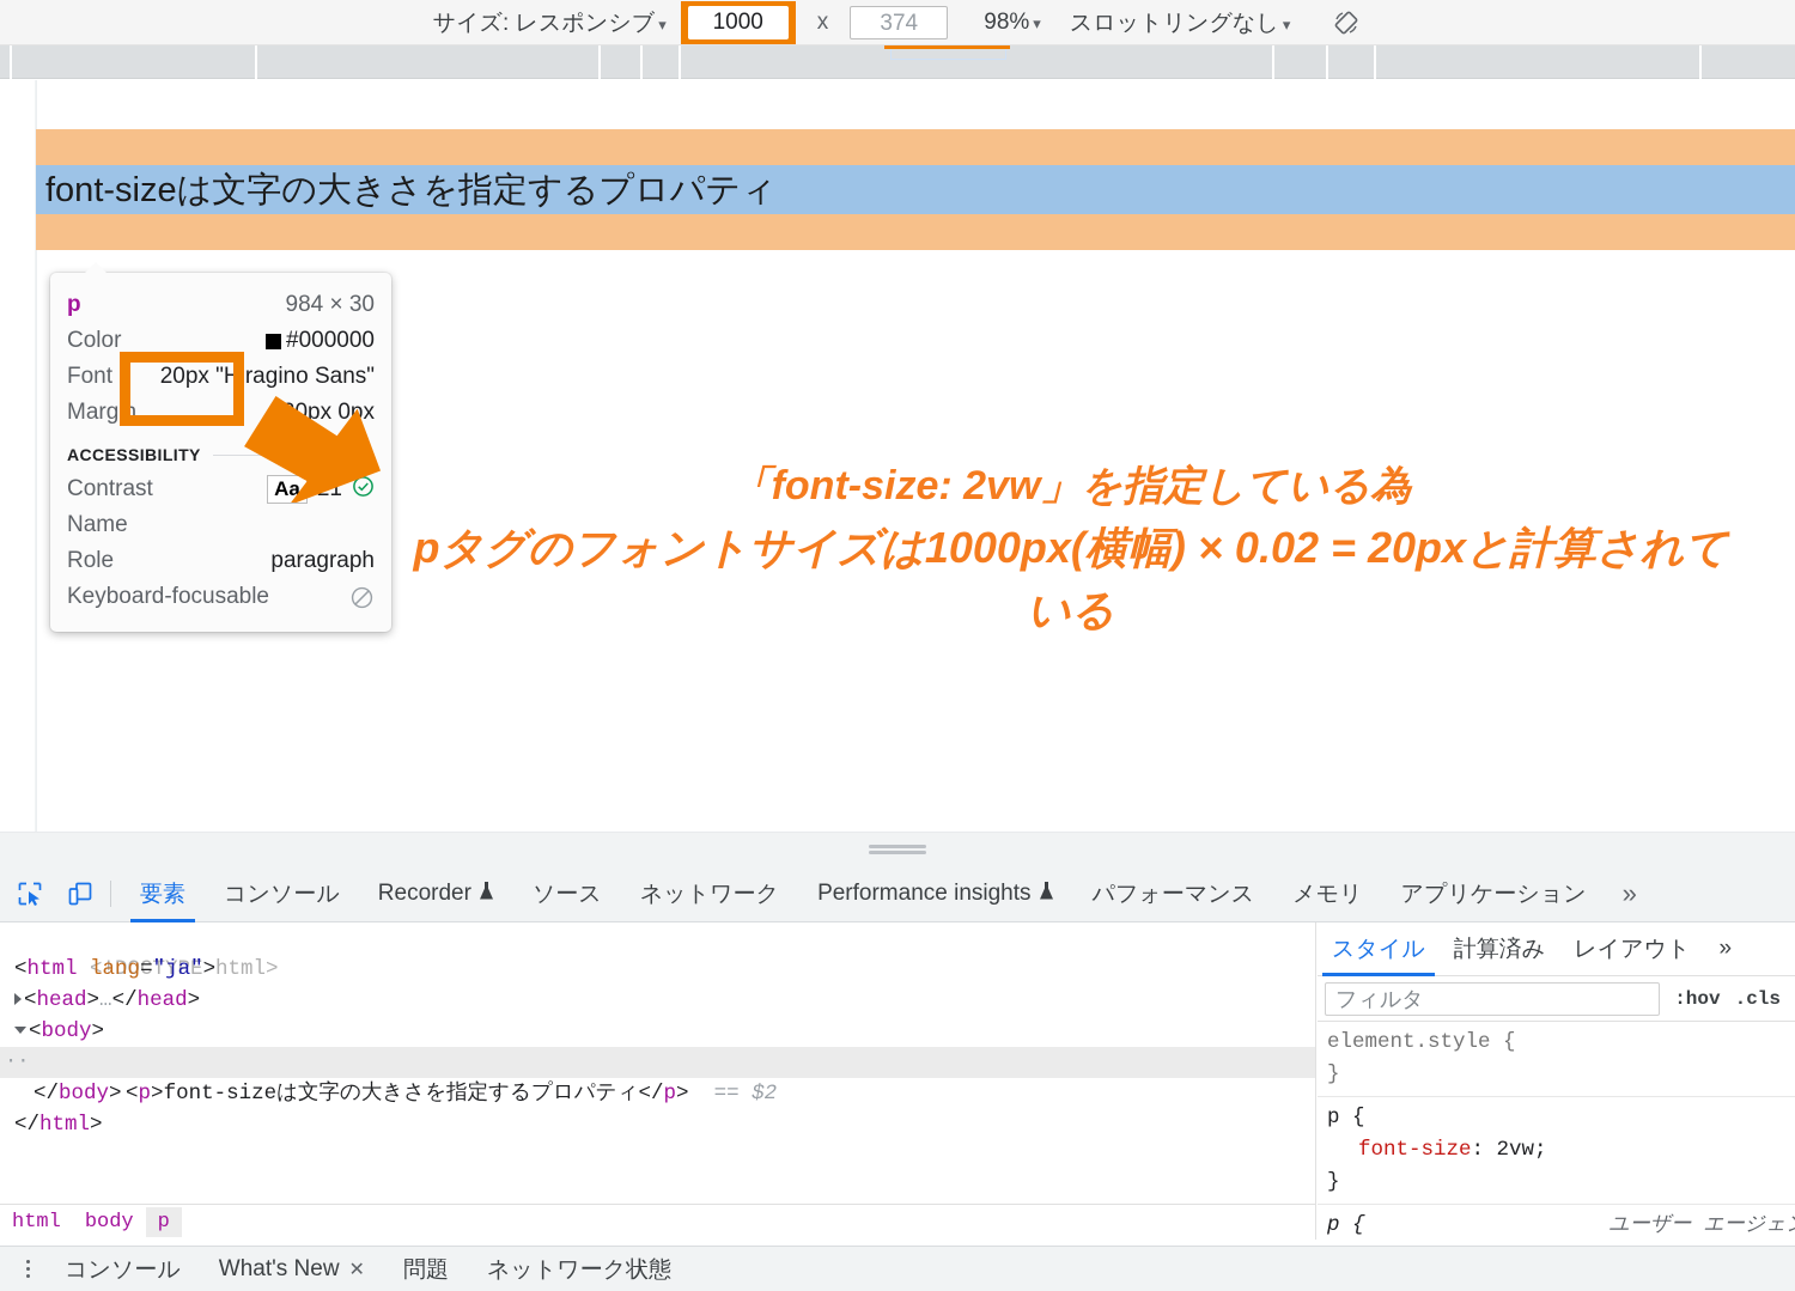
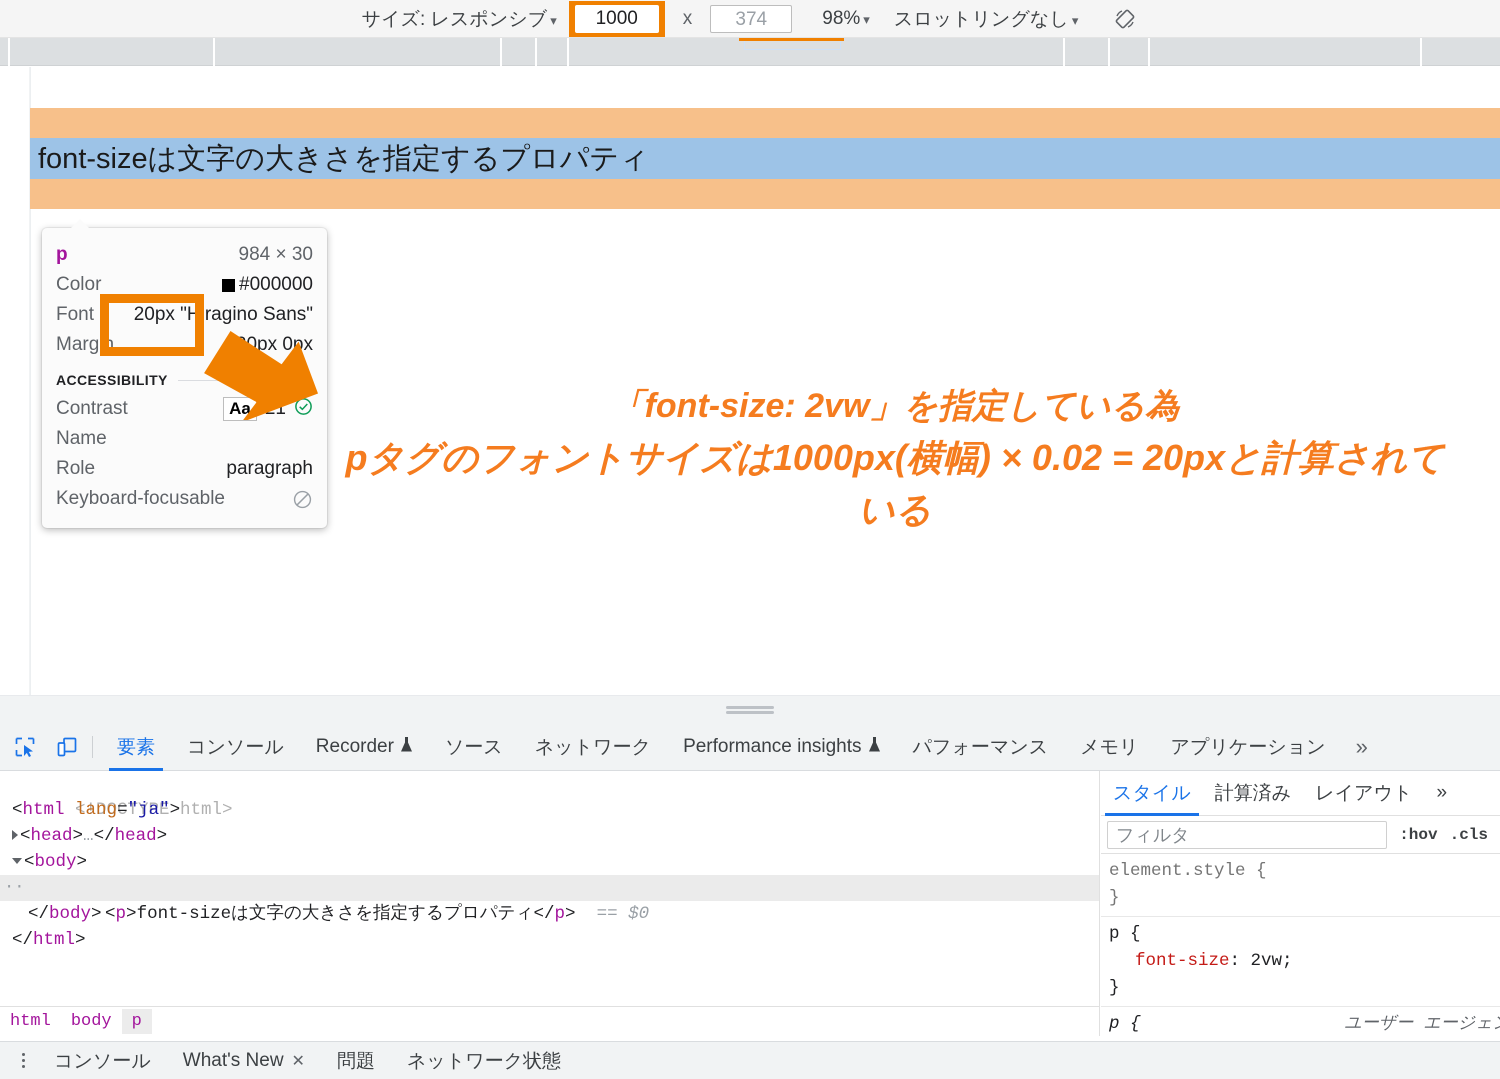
  サイズ: レスポンシブ ▾
  1000
  x
  374
  98% ▾
  スロットリングなし ▾
  font-sizeは文字の大きさを指定するプロパティ
  p
  984 × 30
  Color
  #000000
  Font
  20px "Hiragino Sans"
  Margin
  0px 0x
  ACCESSIBILITY
  Contrast
  Aa
  Name
  Role
  paragraph
  Keyboard-focusable
  「font-size: 2vw」を指定している為
  pタグのフォントサイズは1000px(横幅) × 0.02 = 20pxと計算されている
  要素
  コンソール
  Recorder
  ソース
  ネットワーク
  Performance insights
  パフォーマンス
  メモリ
  アプリケーション
  »
  <!DOCTYPE html>
  <html lang="ja">
  <head>…</head>
  <body>
  ··
- <p>font-sizeは文字の大きさを指定するプロパティ</p> == $2
+ <p>font-sizeは文字の大きさを指定するプロパティ</p> == $0
  </body>
  </html>
  html
  body
  p
  スタイル
  計算済み
  レイアウト
  »
  フィルタ
  :hov
  .cls
  element.style {
  }
  p {
  font-size: 2vw;
  }
  p {
  ユーザー エージェ
  コンソール
  What's New
  ✕
  問題
  ネットワーク状態
